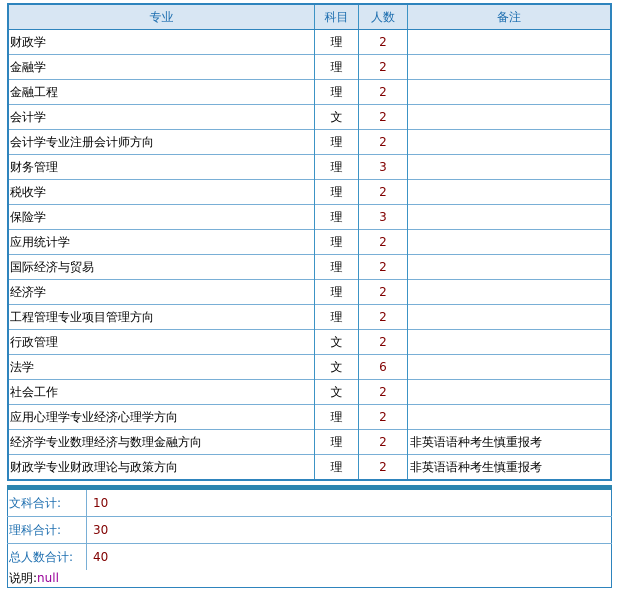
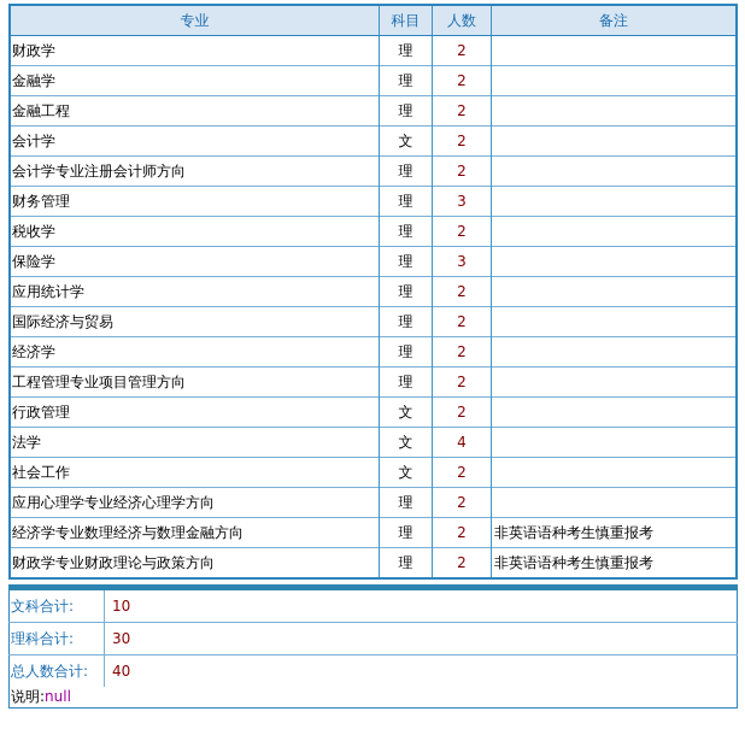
  专业	科目	人数	备注
  财政学	理	2
  金融学	理	2
  金融工程	理	2
  会计学	文	2
  会计学专业注册会计师方向	理	2
  财务管理	理	3
  税收学	理	2
  保险学	理	3
  应用统计学	理	2
  国际经济与贸易	理	2
  经济学	理	2
  工程管理专业项目管理方向	理	2
  行政管理	文	2
- 法学	文	6
+ 法学	文	4
  社会工作	文	2
  应用心理学专业经济心理学方向	理	2
  经济学专业数理经济与数理金融方向	理	2	非英语语种考生慎重报考
  财政学专业财政理论与政策方向	理	2	非英语语种考生慎重报考
  文科合计:	10
  理科合计:	30
  总人数合计:	40
  说明:null
